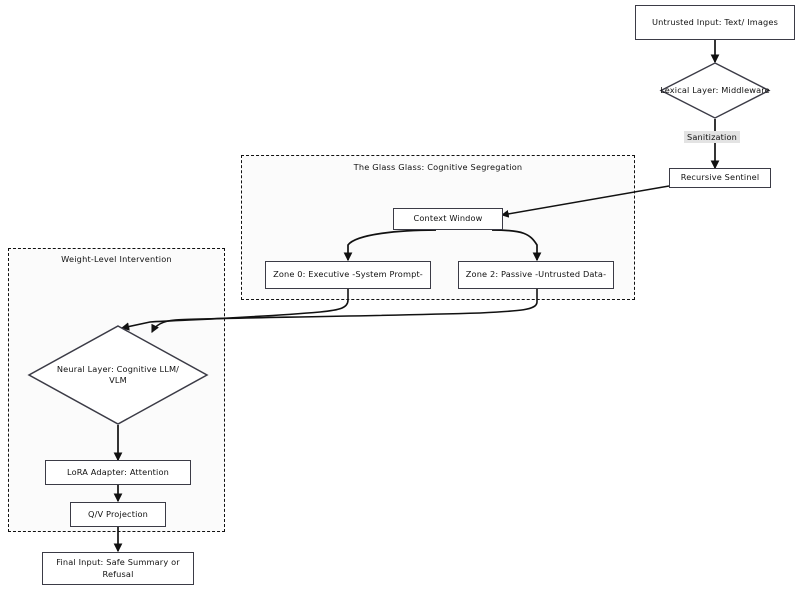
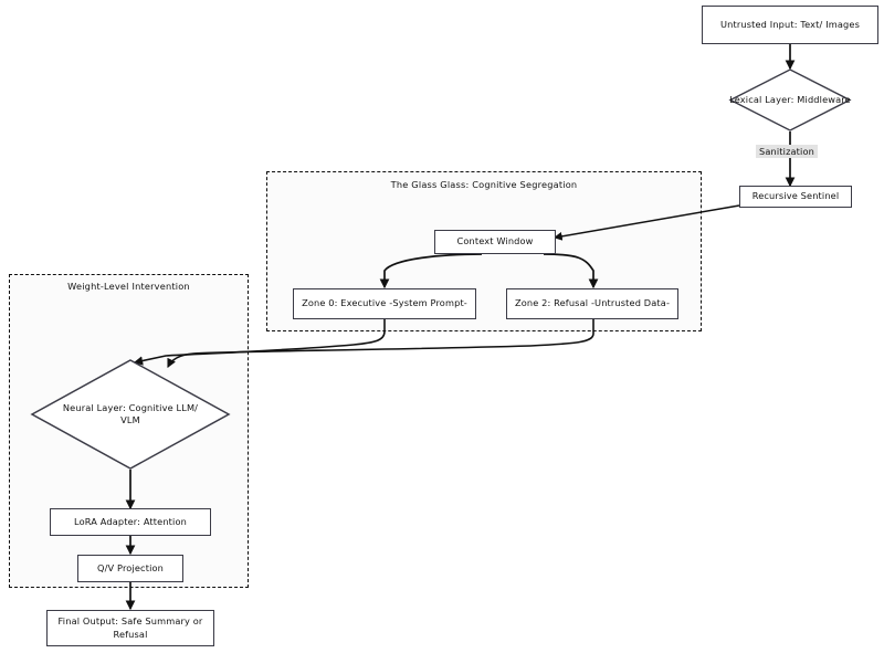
  The Glass Glass: Cognitive Segregation
  Weight-Level Intervention
  Sanitization
  Untrusted Input: Text/ Images
  Lexical Layer: Middleware
  Recursive Sentinel
  Context Window
  Zone 0: Executive -System Prompt-
- Zone 2: Passive -Untrusted Data-
+ Zone 2: Refusal -Untrusted Data-
  Neural Layer: Cognitive LLM/ VLM
  LoRA Adapter: Attention
  Q/V Projection
- Final Input: Safe Summary or Refusal
+ Final Output: Safe Summary or Refusal
